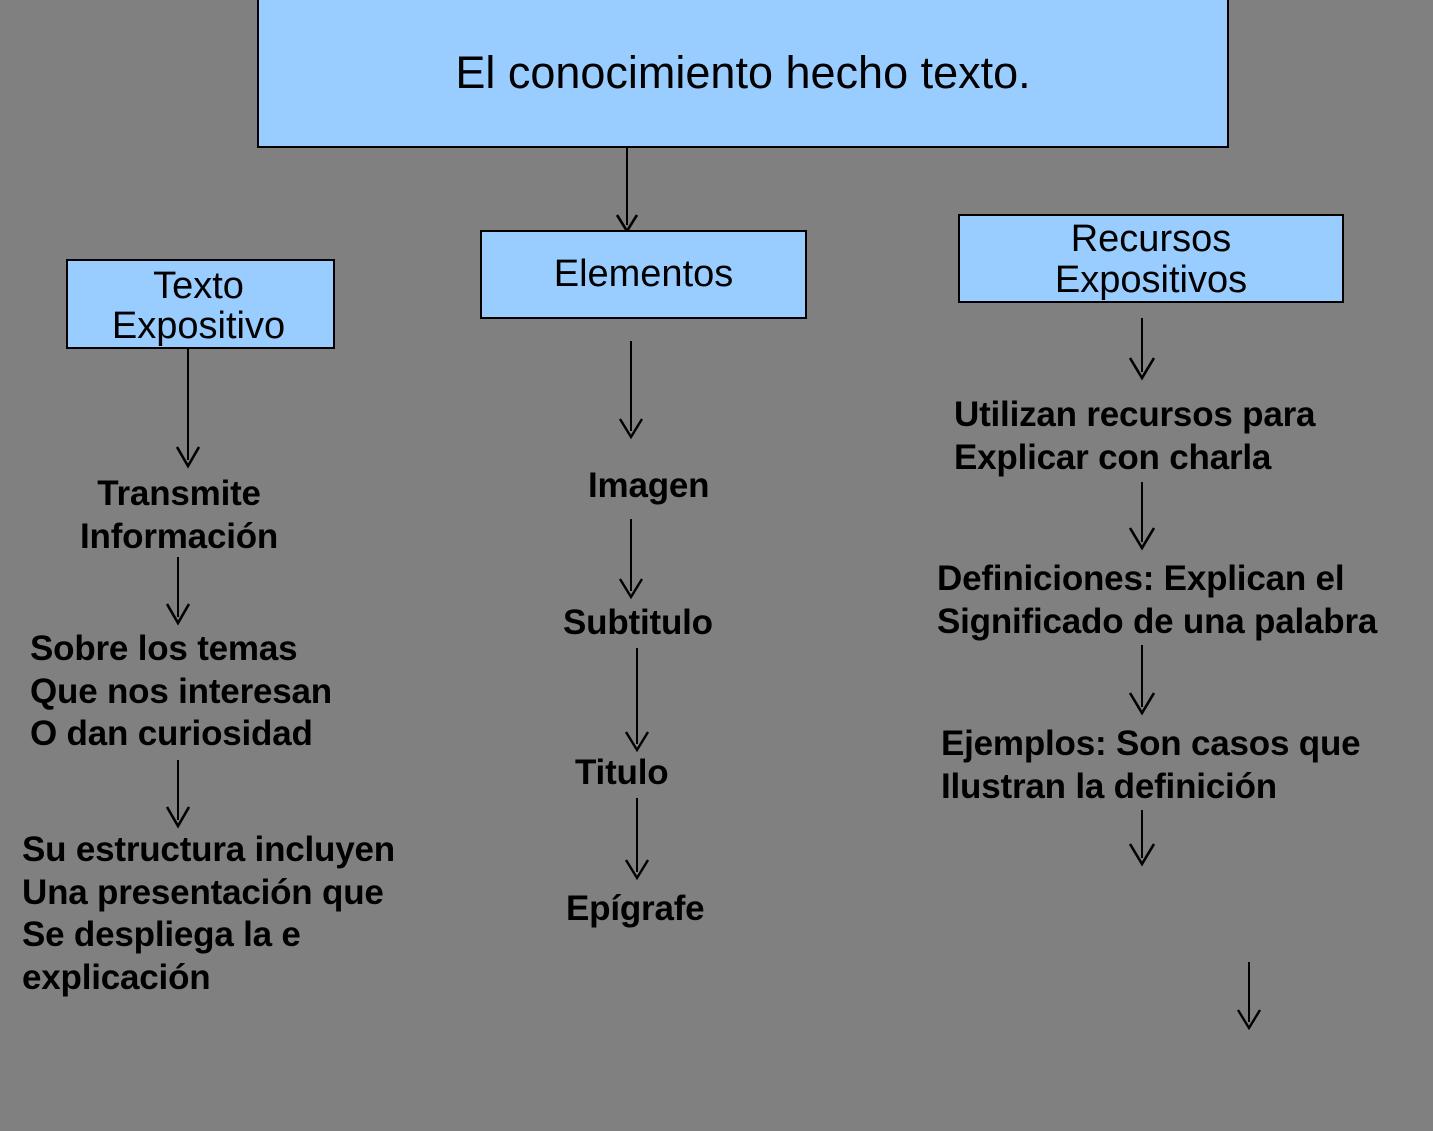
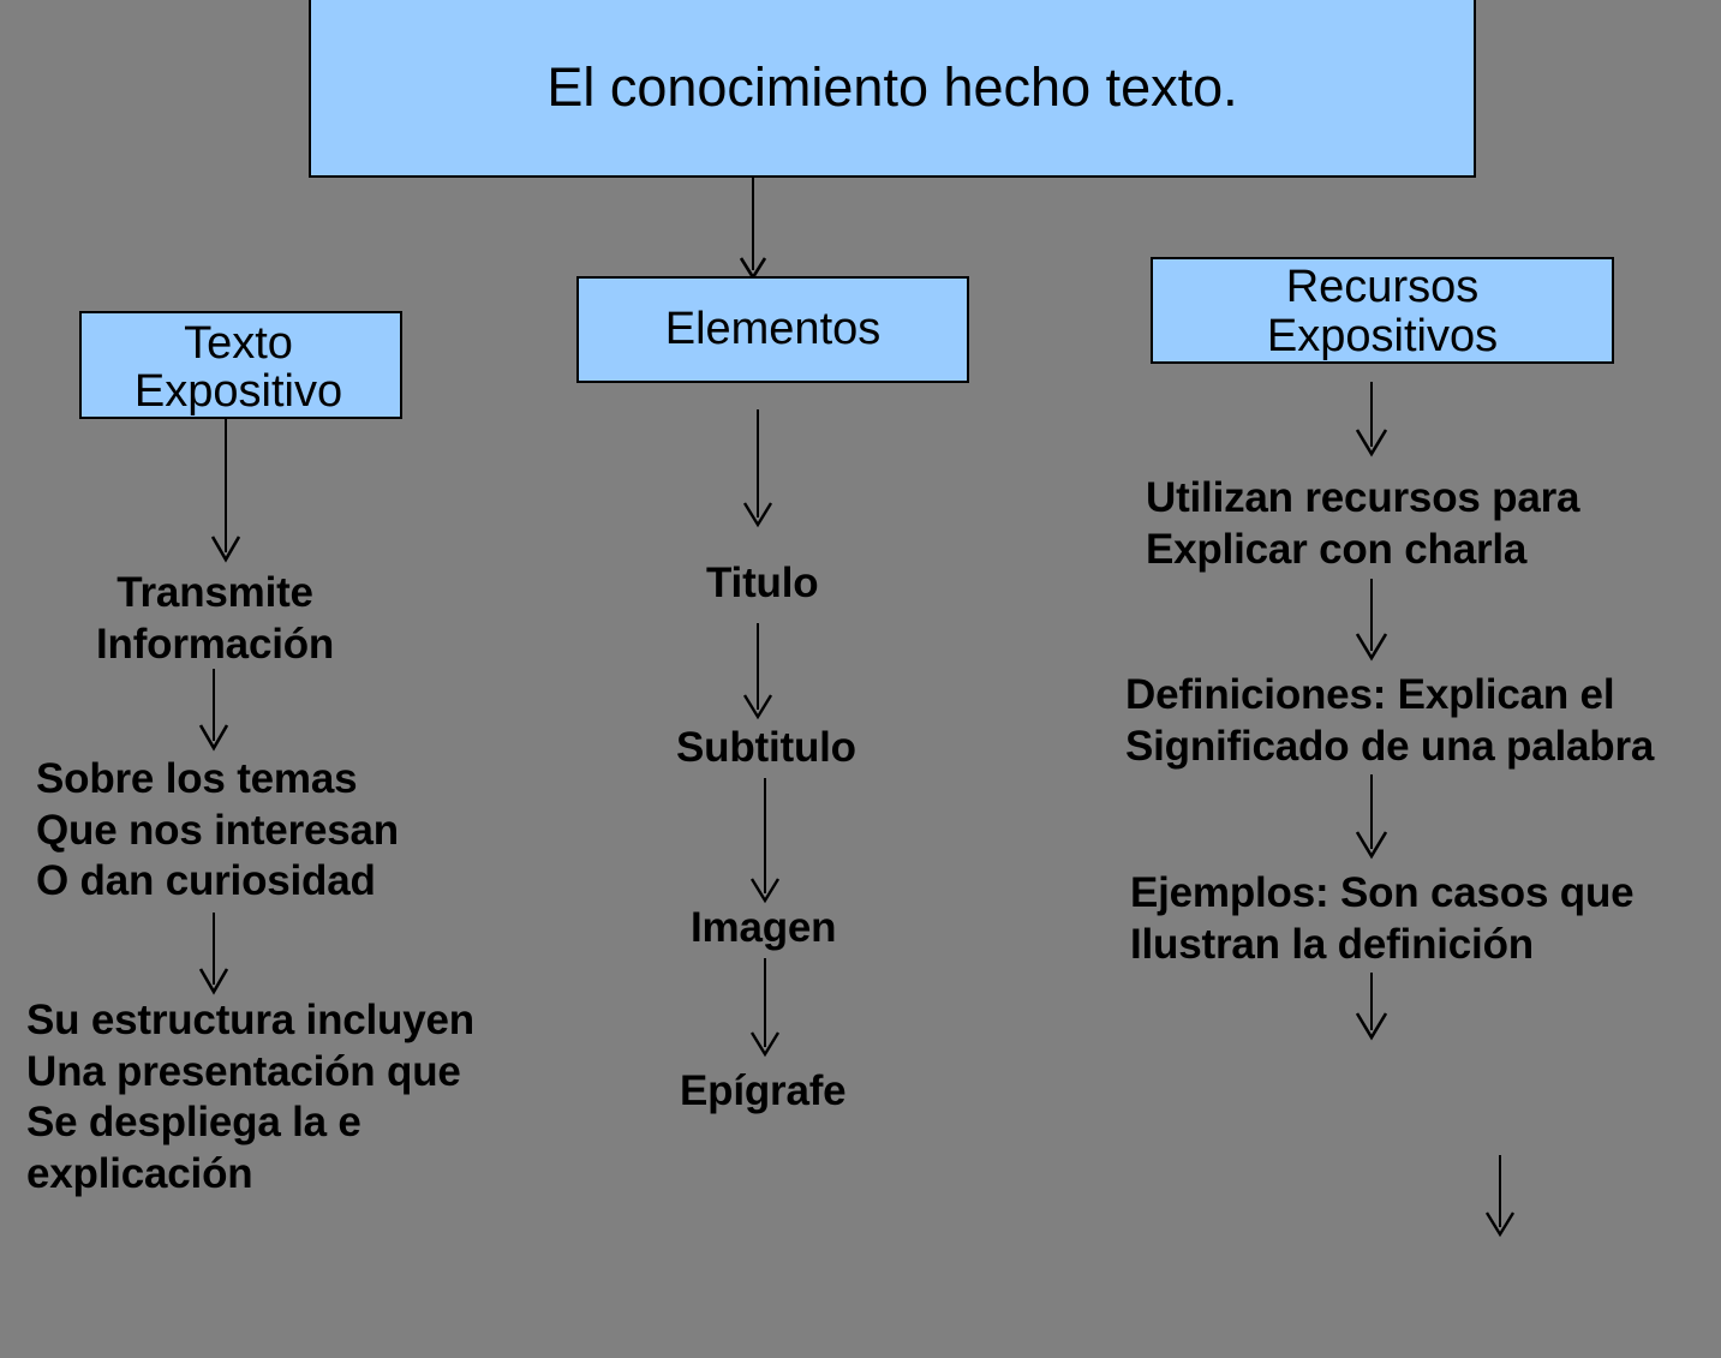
  El conocimiento hecho texto.
  Texto
  Expositivo
  Elementos
  Recursos
  Expositivos
  Transmite
  Información
  Sobre los temas
  Que nos interesan
  O dan curiosidad
  Su estructura incluyen
  Una presentación que
  Se despliega la e
  explicación
- Imagen
+ Titulo
  Subtitulo
- Titulo
+ Imagen
  Epígrafe
  Utilizan recursos para
  Explicar con charla
  Definiciones: Explican el
  Significado de una palabra
  Ejemplos: Son casos que
  Ilustran la definición
